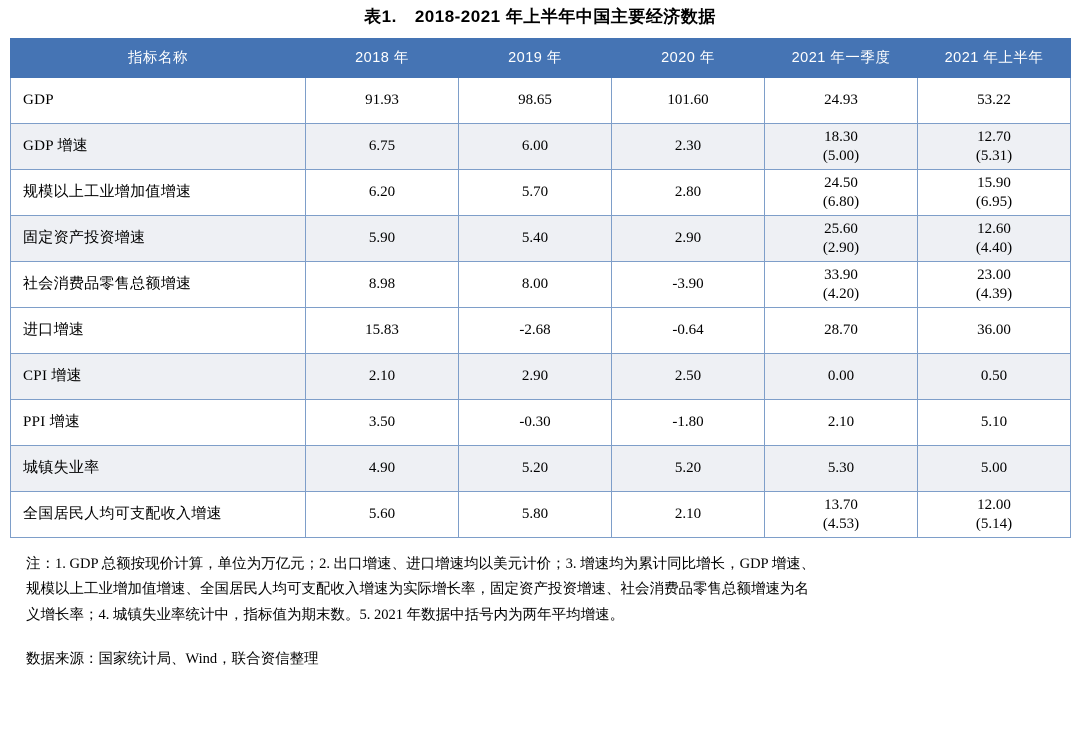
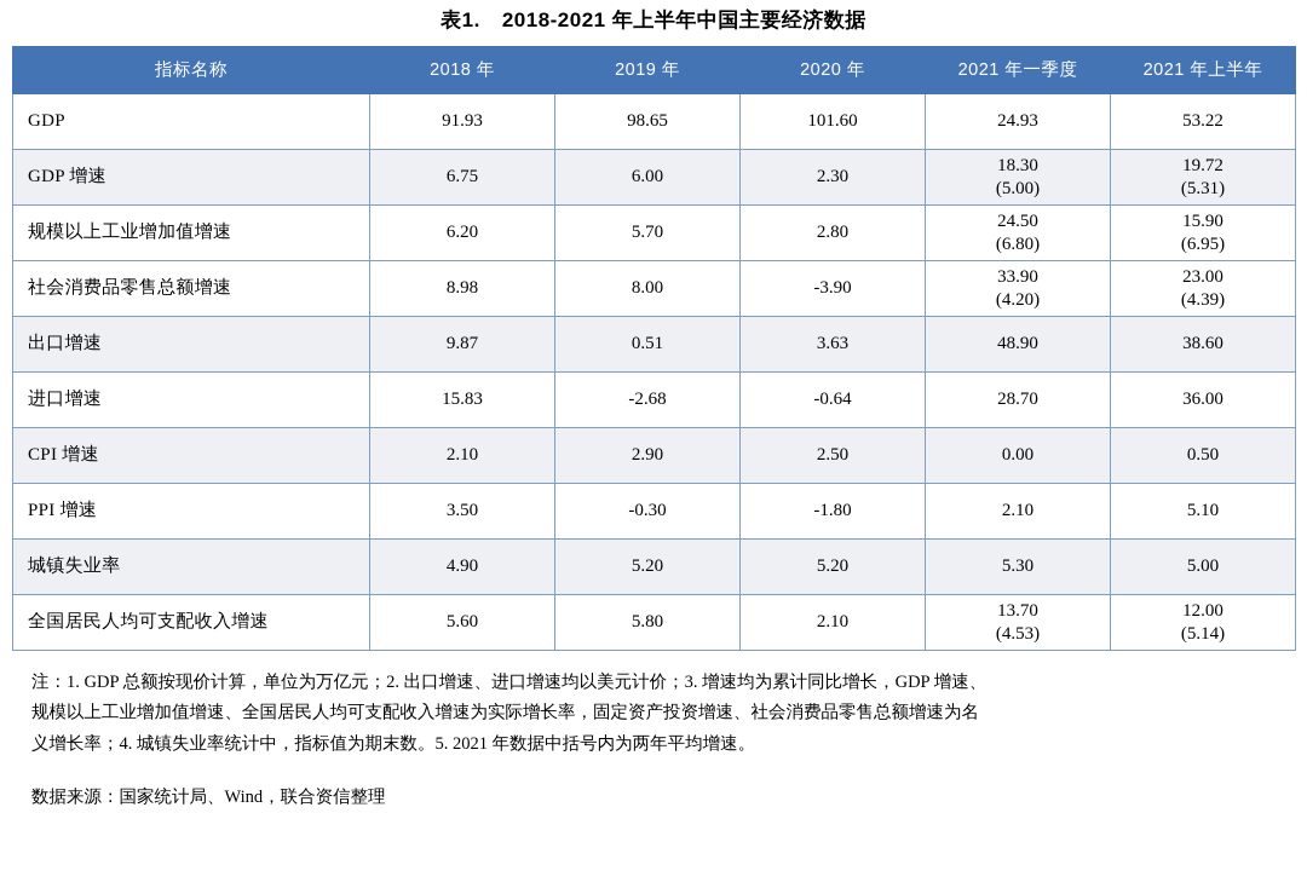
  表1. 2018-2021 年上半年中国主要经济数据
  指标名称	2018 年	2019 年	2020 年	2021 年一季度	2021 年上半年
  GDP	91.93	98.65	101.60	24.93	53.22
- GDP 增速	6.75	6.00	2.30	18.30 (5.00)	12.70 (5.31)
+ GDP 增速	6.75	6.00	2.30	18.30 (5.00)	19.72 (5.31)
  规模以上工业增加值增速	6.20	5.70	2.80	24.50 (6.80)	15.90 (6.95)
- 固定资产投资增速	5.90	5.40	2.90	25.60 (2.90)	12.60 (4.40)
  社会消费品零售总额增速	8.98	8.00	-3.90	33.90 (4.20)	23.00 (4.39)
+ 出口增速	9.87	0.51	3.63	48.90	38.60
  进口增速	15.83	-2.68	-0.64	28.70	36.00
  CPI 增速	2.10	2.90	2.50	0.00	0.50
  PPI 增速	3.50	-0.30	-1.80	2.10	5.10
  城镇失业率	4.90	5.20	5.20	5.30	5.00
  全国居民人均可支配收入增速	5.60	5.80	2.10	13.70 (4.53)	12.00 (5.14)
  注：1. GDP 总额按现价计算，单位为万亿元；2. 出口增速、进口增速均以美元计价；3. 增速均为累计同比增长，GDP 增速、
  规模以上工业增加值增速、全国居民人均可支配收入增速为实际增长率，固定资产投资增速、社会消费品零售总额增速为名
  义增长率；4. 城镇失业率统计中，指标值为期末数。5. 2021 年数据中括号内为两年平均增速。
  数据来源：国家统计局、Wind，联合资信整理
